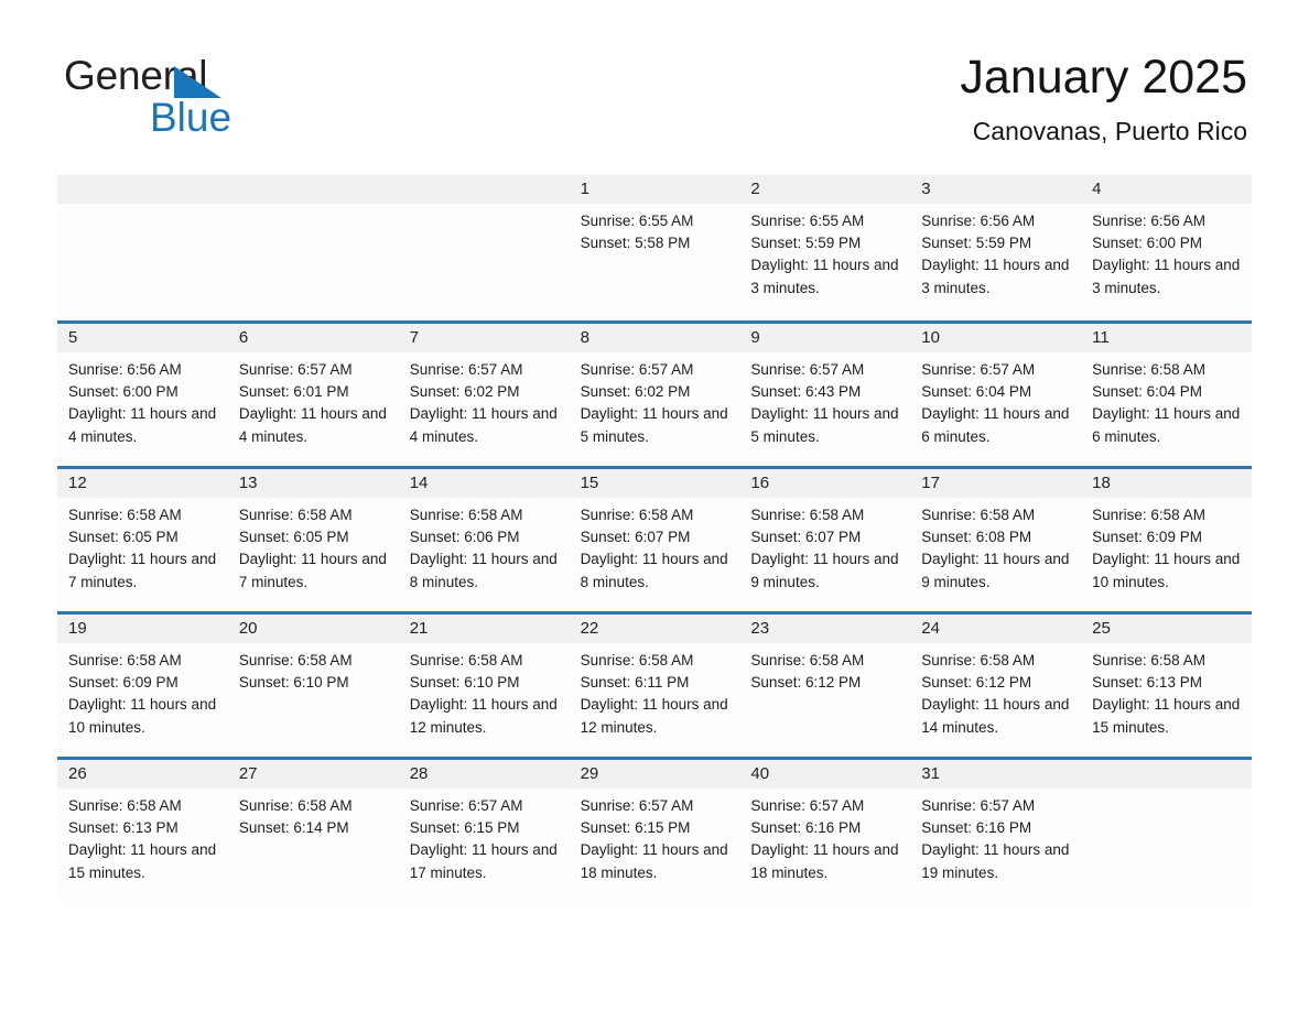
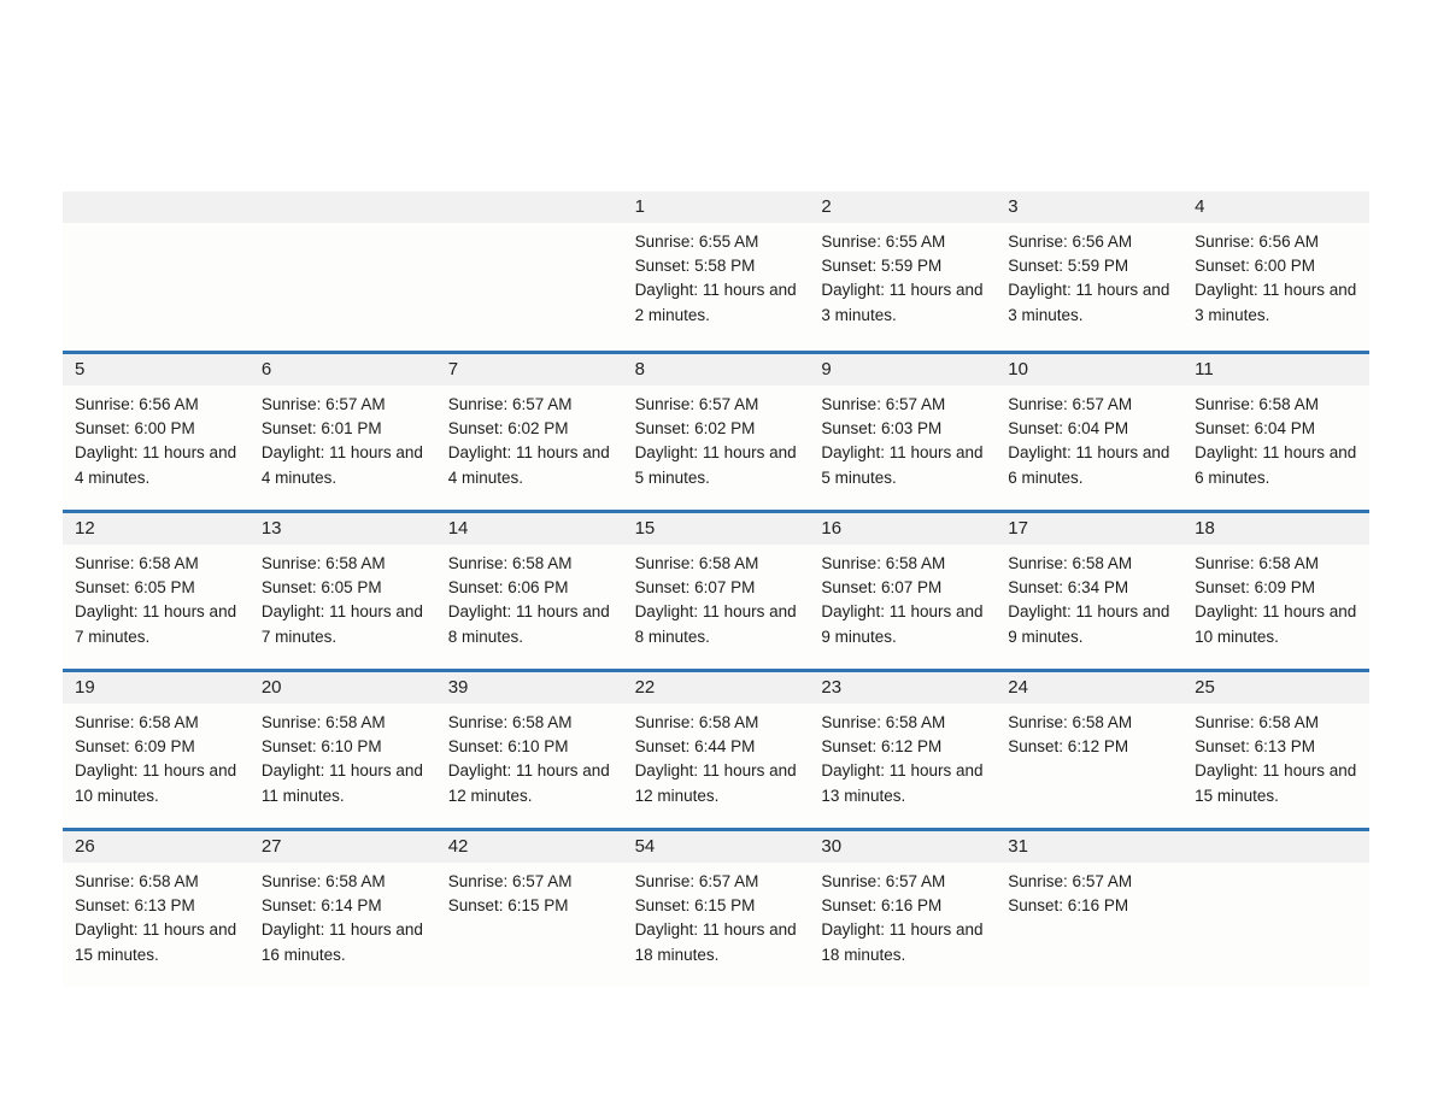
- General
- Blue
- January 2025
- Canovanas, Puerto Rico
  1
  Sunrise: 6:55 AM
  Sunset: 5:58 PM
+ Daylight: 11 hours and 2 minutes.
  2
  Sunrise: 6:55 AM
  Sunset: 5:59 PM
  Daylight: 11 hours and 3 minutes.
  3
  Sunrise: 6:56 AM
  Sunset: 5:59 PM
  Daylight: 11 hours and 3 minutes.
  4
  Sunrise: 6:56 AM
  Sunset: 6:00 PM
  Daylight: 11 hours and 3 minutes.
  5
  Sunrise: 6:56 AM
  Sunset: 6:00 PM
  Daylight: 11 hours and 4 minutes.
  6
  Sunrise: 6:57 AM
  Sunset: 6:01 PM
  Daylight: 11 hours and 4 minutes.
  7
  Sunrise: 6:57 AM
  Sunset: 6:02 PM
  Daylight: 11 hours and 4 minutes.
  8
  Sunrise: 6:57 AM
  Sunset: 6:02 PM
  Daylight: 11 hours and 5 minutes.
  9
  Sunrise: 6:57 AM
- Sunset: 6:43 PM
+ Sunset: 6:03 PM
  Daylight: 11 hours and 5 minutes.
  10
  Sunrise: 6:57 AM
  Sunset: 6:04 PM
  Daylight: 11 hours and 6 minutes.
  11
  Sunrise: 6:58 AM
  Sunset: 6:04 PM
  Daylight: 11 hours and 6 minutes.
  12
  Sunrise: 6:58 AM
  Sunset: 6:05 PM
  Daylight: 11 hours and 7 minutes.
  13
  Sunrise: 6:58 AM
  Sunset: 6:05 PM
  Daylight: 11 hours and 7 minutes.
  14
  Sunrise: 6:58 AM
  Sunset: 6:06 PM
  Daylight: 11 hours and 8 minutes.
  15
  Sunrise: 6:58 AM
  Sunset: 6:07 PM
  Daylight: 11 hours and 8 minutes.
  16
  Sunrise: 6:58 AM
  Sunset: 6:07 PM
  Daylight: 11 hours and 9 minutes.
  17
  Sunrise: 6:58 AM
- Sunset: 6:08 PM
+ Sunset: 6:34 PM
  Daylight: 11 hours and 9 minutes.
  18
  Sunrise: 6:58 AM
  Sunset: 6:09 PM
  Daylight: 11 hours and 10 minutes.
  19
  Sunrise: 6:58 AM
  Sunset: 6:09 PM
  Daylight: 11 hours and 10 minutes.
  20
  Sunrise: 6:58 AM
  Sunset: 6:10 PM
+ Daylight: 11 hours and 11 minutes.
- 21
+ 39
  Sunrise: 6:58 AM
  Sunset: 6:10 PM
  Daylight: 11 hours and 12 minutes.
  22
  Sunrise: 6:58 AM
- Sunset: 6:11 PM
+ Sunset: 6:44 PM
  Daylight: 11 hours and 12 minutes.
  23
  Sunrise: 6:58 AM
  Sunset: 6:12 PM
+ Daylight: 11 hours and 13 minutes.
  24
  Sunrise: 6:58 AM
  Sunset: 6:12 PM
- Daylight: 11 hours and 14 minutes.
  25
  Sunrise: 6:58 AM
  Sunset: 6:13 PM
  Daylight: 11 hours and 15 minutes.
  26
  Sunrise: 6:58 AM
  Sunset: 6:13 PM
  Daylight: 11 hours and 15 minutes.
  27
  Sunrise: 6:58 AM
  Sunset: 6:14 PM
+ Daylight: 11 hours and 16 minutes.
- 28
+ 42
  Sunrise: 6:57 AM
  Sunset: 6:15 PM
- Daylight: 11 hours and 17 minutes.
- 29
+ 54
  Sunrise: 6:57 AM
  Sunset: 6:15 PM
  Daylight: 11 hours and 18 minutes.
- 40
+ 30
  Sunrise: 6:57 AM
  Sunset: 6:16 PM
  Daylight: 11 hours and 18 minutes.
  31
  Sunrise: 6:57 AM
  Sunset: 6:16 PM
- Daylight: 11 hours and 19 minutes.
